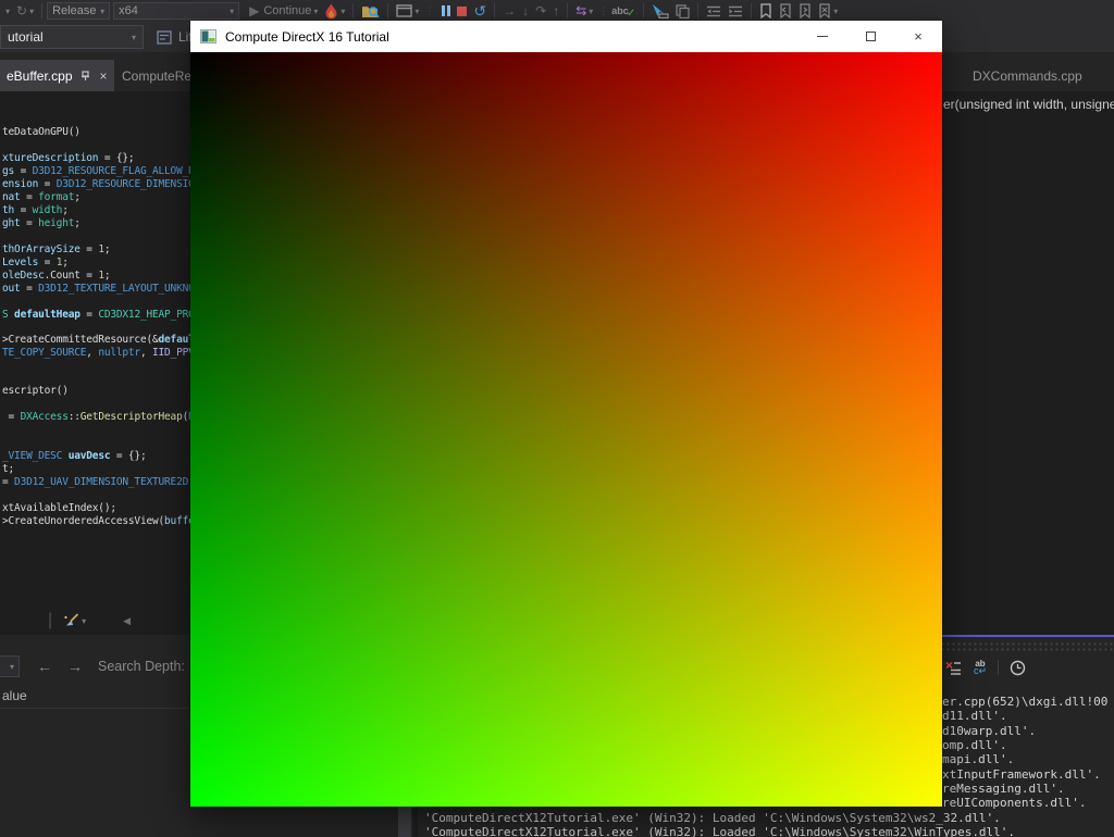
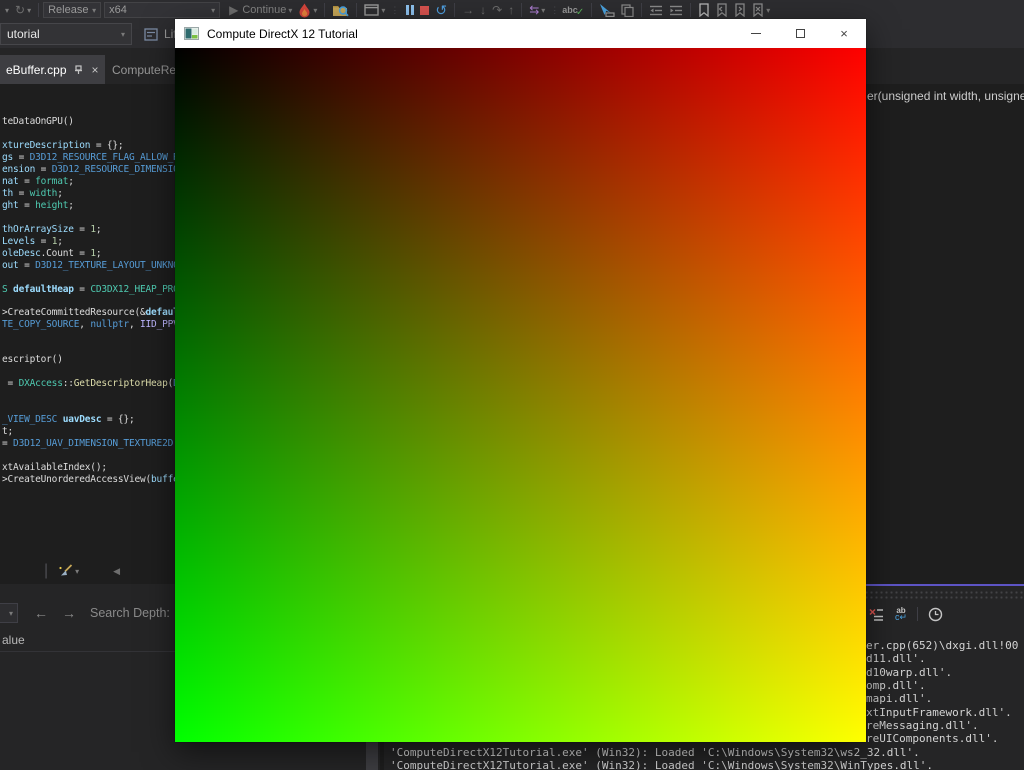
  ▾
  ↻
  ▾
  Release
  ▾
  x64
  ▾
  ▶
  Continue
  ▾
  ▾
  ▾
  ↺
  →
  ↓
  ↷
  ↑
  ⇆
  ▾
  ⋮
  abc
  ✓
  ▾
  utorial
  ▾
  eBuffer.cpp
  ×
  ComputeRe
- DXCommands.cpp
  er(unsigned int width, unsigne
  teDataOnGPU()
  xtureDescription = {};
  gs = D3D12_RESOURCE_FLAG_ALLOW_
  ension = D3D12_RESOURCE_DIMENSI
  nat = format;
  th = width;
  ght = height;
  thOrArraySize = 1;
  Levels = 1;
  oleDesc.Count = 1;
  out = D3D12_TEXTURE_LAYOUT_UNKN
  S defaultHeap = CD3DX12_HEAP_PR
  >CreateCommittedResource(&defau
  TE_COPY_SOURCE, nullptr, IID_PP
  escriptor()
  = DXAccess::GetDescriptorHeap(
  _VIEW_DESC uavDesc = {};
  t;
  = D3D12_UAV_DIMENSION_TEXTURE2D
  xtAvailableIndex();
  >CreateUnorderedAccessView(buff
  |
  ▾
  ◀
  ▾
  ←
  →
  Search Depth:
  alue
  ab
  c↵
  er.cpp(652)\dxgi.dll!00
  d11.dll'.
  d10warp.dll'.
  omp.dll'.
  mapi.dll'.
  xtInputFramework.dll'.
  reMessaging.dll'.
  reUIComponents.dll'.
  'ComputeDirectX12Tutorial.exe' (Win32): Loaded 'C:\Windows\System32\ws2_32.dll'.
  'ComputeDirectX12Tutorial.exe' (Win32): Loaded 'C:\Windows\System32\WinTypes.dll'.
- Compute DirectX 16 Tutorial
+ Compute DirectX 12 Tutorial
  ×
